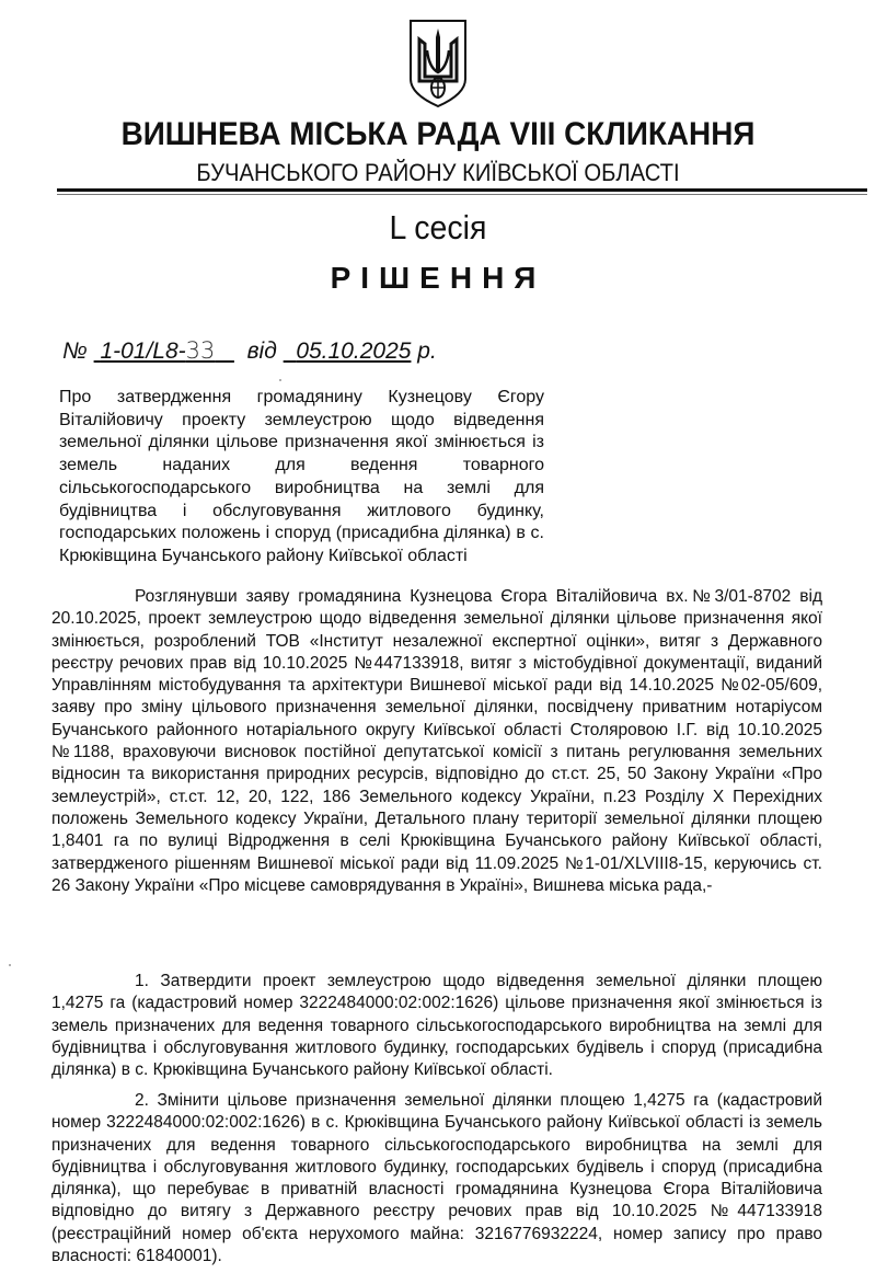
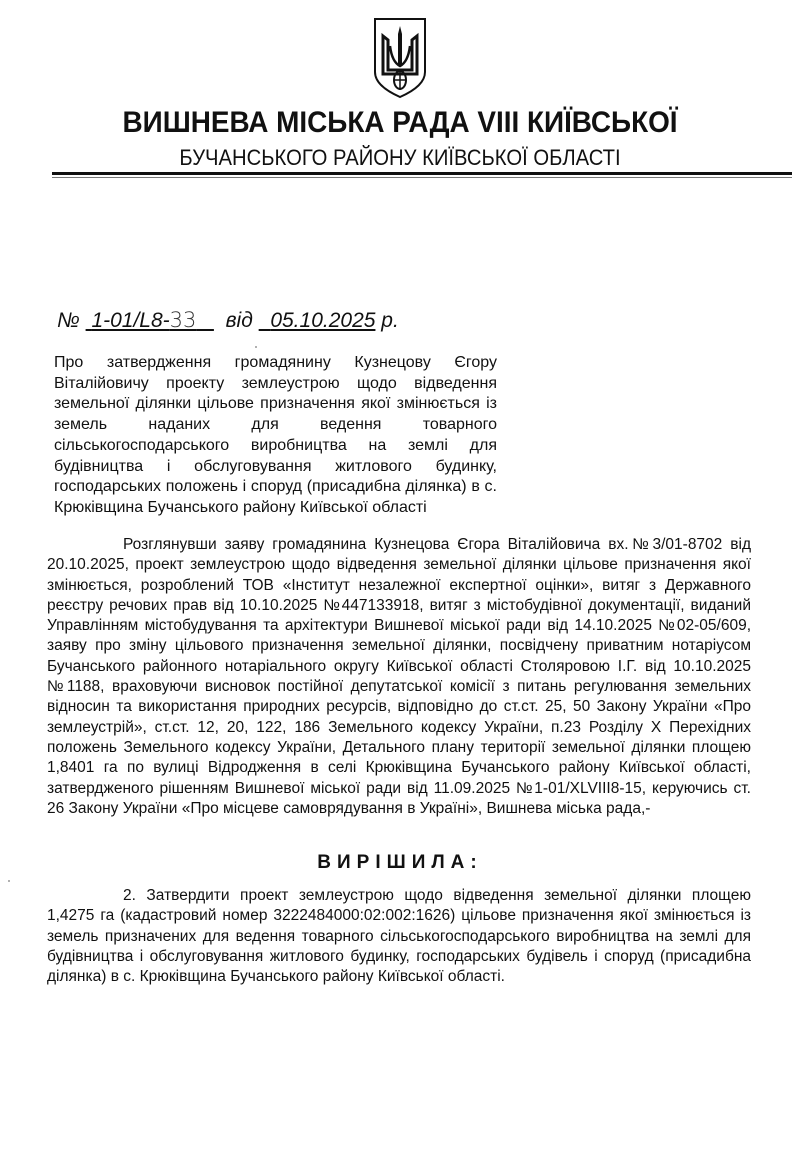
- ВИШНЕВА МІСЬКА РАДА VIII СКЛИКАННЯ
+ ВИШНЕВА МІСЬКА РАДА VIII КИЇВСЬКОЇ
  БУЧАНСЬКОГО РАЙОНУ КИЇВСЬКОЇ ОБЛАСТІ
- L сесія
- РІШЕННЯ
  № 1-01/L8-33 від 05.10.2025 р.
  Про затвердження громадянину Кузнецову Єгору Віталійовичу проекту землеустрою щодо відведення земельної ділянки цільове призначення якої змінюється із земель наданих для ведення товарного сільськогосподарського виробництва на землі для будівництва і обслуговування житлового будинку, господарських положень і споруд (присадибна ділянка) в с. Крюківщина Бучанського району Київської області
  Розглянувши заяву громадянина Кузнецова Єгора Віталійовича вх.№3/01-8702 від 20.10.2025, проект землеустрою щодо відведення земельної ділянки цільове призначення якої змінюється, розроблений ТОВ «Інститут незалежної експертної оцінки», витяг з Державного реєстру речових прав від 10.10.2025 №447133918, витяг з містобудівної документації, виданий Управлінням містобудування та архітектури Вишневої міської ради від 14.10.2025 №02-05/609, заяву про зміну цільового призначення земельної ділянки, посвідчену приватним нотаріусом Бучанського районного нотаріального округу Київської області Столяровою І.Г. від 10.10.2025 №1188, враховуючи висновок постійної депутатської комісії з питань регулювання земельних відносин та використання природних ресурсів, відповідно до ст.ст. 25, 50 Закону України «Про землеустрій», ст.ст. 12, 20, 122, 186 Земельного кодексу України, п.23 Розділу X Перехідних положень Земельного кодексу України, Детального плану території земельної ділянки площею 1,8401 га по вулиці Відродження в селі Крюківщина Бучанського району Київської області, затвердженого рішенням Вишневої міської ради від 11.09.2025 №1-01/XLVIII8-15, керуючись ст. 26 Закону України «Про місцеве самоврядування в Україні», Вишнева міська рада,-
+ ВИРІШИЛА:
- 1. Затвердити проект землеустрою щодо відведення земельної ділянки площею 1,4275 га (кадастровий номер 3222484000:02:002:1626) цільове призначення якої змінюється із земель призначених для ведення товарного сільськогосподарського виробництва на землі для будівництва і обслуговування житлового будинку, господарських будівель і споруд (присадибна ділянка) в с. Крюківщина Бучанського району Київської області.
+ 2. Затвердити проект землеустрою щодо відведення земельної ділянки площею 1,4275 га (кадастровий номер 3222484000:02:002:1626) цільове призначення якої змінюється із земель призначених для ведення товарного сільськогосподарського виробництва на землі для будівництва і обслуговування житлового будинку, господарських будівель і споруд (присадибна ділянка) в с. Крюківщина Бучанського району Київської області.
- 2. Змінити цільове призначення земельної ділянки площею 1,4275 га (кадастровий номер 3222484000:02:002:1626) в с. Крюківщина Бучанського району Київської області із земель призначених для ведення товарного сільськогосподарського виробництва на землі для будівництва і обслуговування житлового будинку, господарських будівель і споруд (присадибна ділянка), що перебуває в приватній власності громадянина Кузнецова Єгора Віталійовича відповідно до витягу з Державного реєстру речових прав від 10.10.2025 №447133918 (реєстраційний номер об'єкта нерухомого майна: 3216776932224, номер запису про право власності: 61840001).
